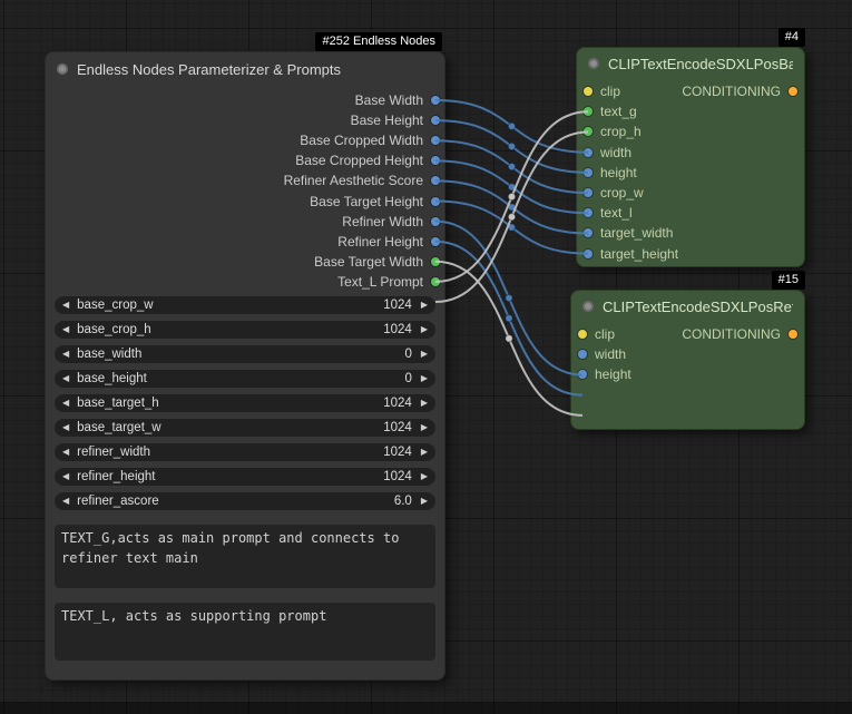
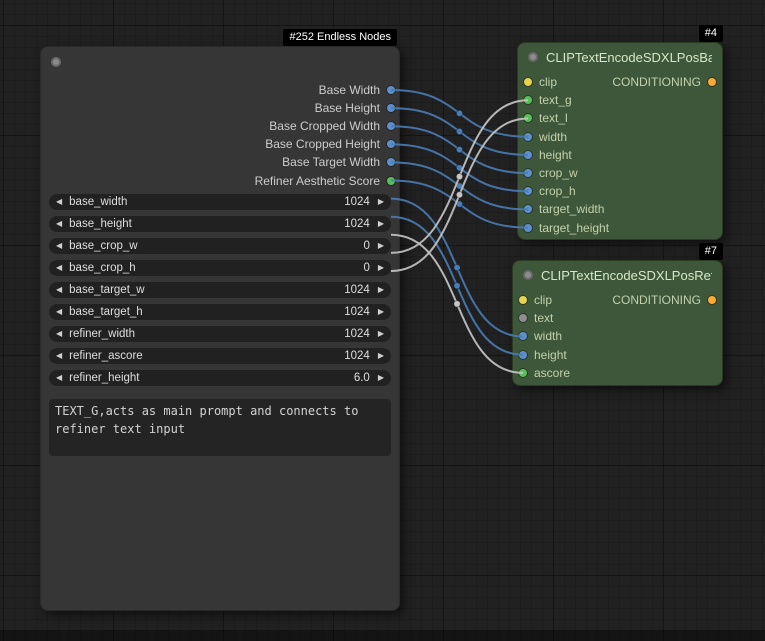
- Endless Nodes Parameterizer & Prompts
  Base Width
  Base Height
  Base Cropped Width
  Base Cropped Height
- Refiner Aesthetic Score
+ Base Target Width
- Base Target Height
- Refiner Width
- Refiner Height
- Base Target Width
+ Refiner Aesthetic Score
- Text_L Prompt
  ◀
- base_crop_w
+ base_width
  1024
  ▶
  ◀
- base_crop_h
+ base_height
  1024
  ▶
  ◀
- base_width
+ base_crop_w
  0
  ▶
  ◀
- base_height
+ base_crop_h
  0
  ▶
  ◀
- base_target_h
+ base_target_w
  1024
  ▶
  ◀
- base_target_w
+ base_target_h
  1024
  ▶
  ◀
  refiner_width
  1024
  ▶
  ◀
- refiner_height
+ refiner_ascore
  1024
  ▶
  ◀
- refiner_ascore
+ refiner_height
  6.0
  ▶
- TEXT_G,acts as main prompt and connects to refiner text main
+ TEXT_G,acts as main prompt and connects to refiner text input
- TEXT_L, acts as supporting prompt
  CLIPTextEncodeSDXLPosBa
  CONDITIONING
  clip
  text_g
- crop_h
+ text_l
  width
  height
  crop_w
- text_l
+ crop_h
  target_width
  target_height
  CLIPTextEncodeSDXLPosRe
  CONDITIONING
  clip
+ text
  width
  height
+ ascore
  #252 Endless Nodes
  #4
- #15
+ #7
